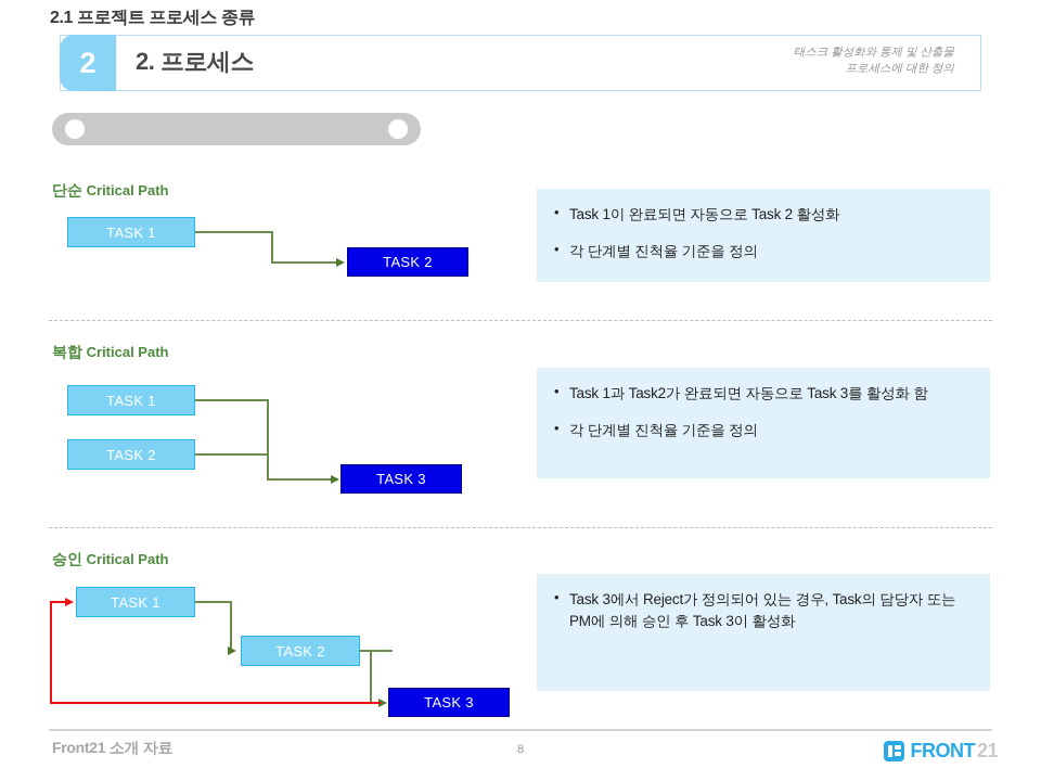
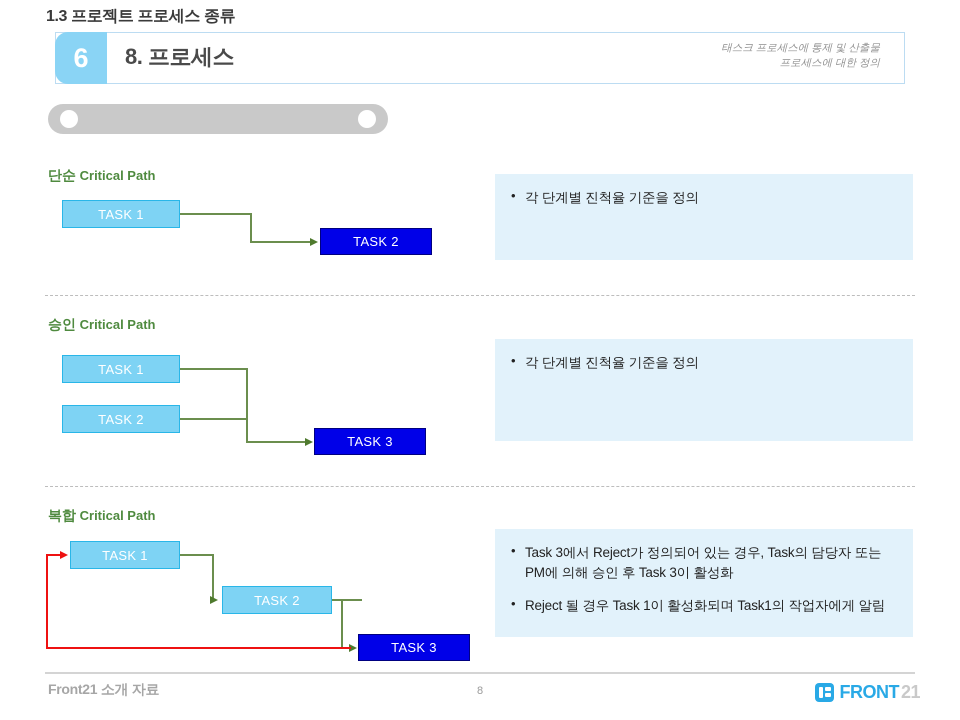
- 2
+ 6
- 2. 프로세스
+ 8. 프로세스
- 태스크 활성화와 통제 및 산출물
+ 태스크 프로세스에 통제 및 산출물
  프로세스에 대한 정의
- 2.1 프로젝트 프로세스 종류
+ 1.3 프로젝트 프로세스 종류
  단순 Critical Path
  TASK 1
  TASK 2
- Task 1이 완료되면 자동으로 Task 2 활성화
  각 단계별 진척율 기준을 정의
- 복합 Critical Path
+ 승인 Critical Path
  TASK 1
  TASK 2
  TASK 3
- Task 1과 Task2가 완료되면 자동으로 Task 3를 활성화 함
  각 단계별 진척율 기준을 정의
- 승인 Critical Path
+ 복합 Critical Path
  TASK 1
  TASK 2
  TASK 3
  Task 3에서 Reject가 정의되어 있는 경우, Task의 담당자 또는 PM에 의해 승인 후 Task 3이 활성화
+ Reject 될 경우 Task 1이 활성화되며 Task1의 작업자에게 알림
  Front21 소개 자료
  8
  FRONT
  21
